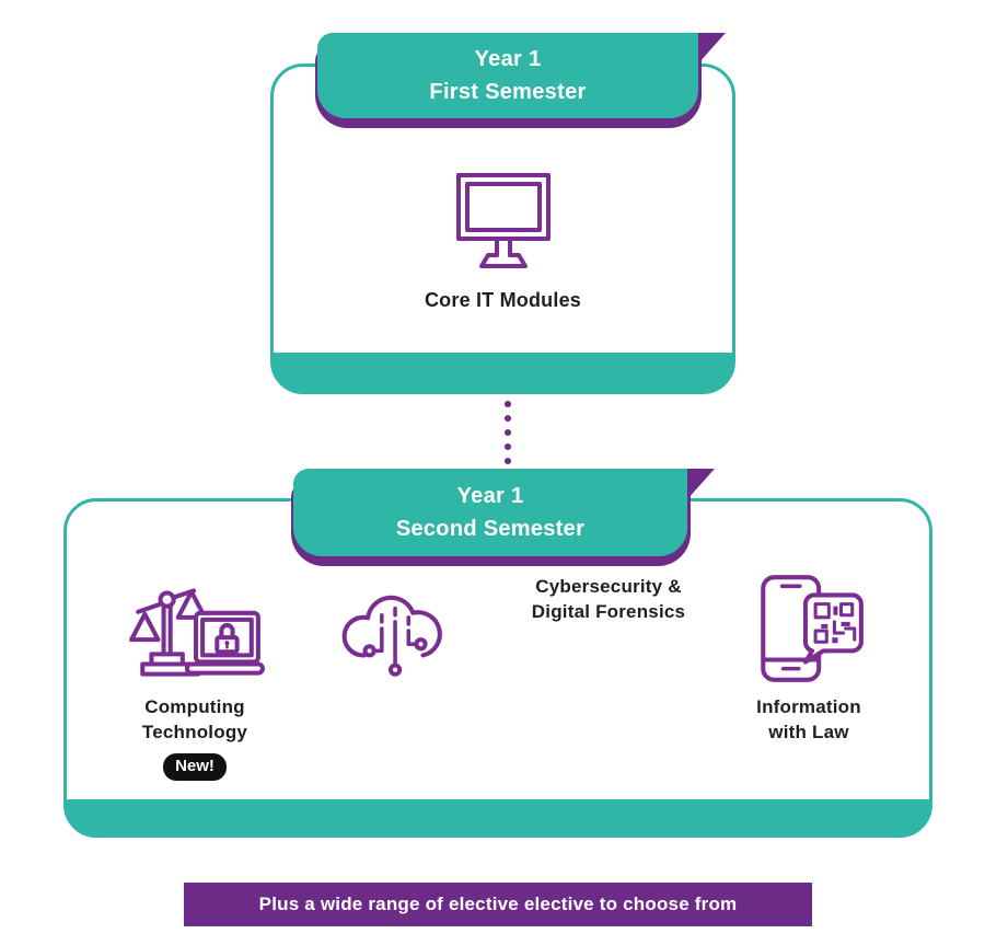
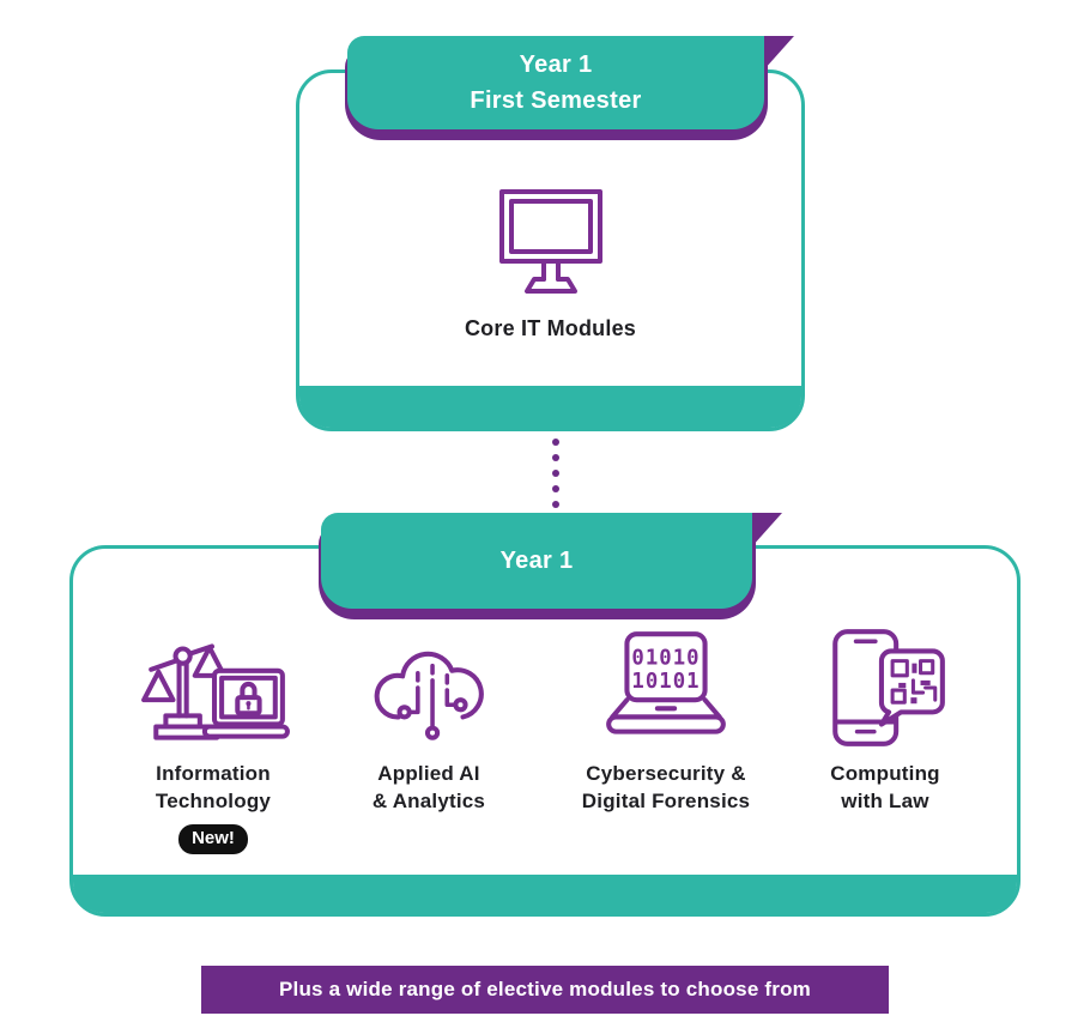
  Year 1
  First Semester
  Core IT Modules
  Year 1
- Second Semester
- Computing
+ Information
  Technology
  New!
+ Applied AI
+ & Analytics
+ 01010
+ 10101
  Cybersecurity &
  Digital Forensics
- Information
+ Computing
  with Law
- Plus a wide range of elective elective to choose from
+ Plus a wide range of elective modules to choose from
